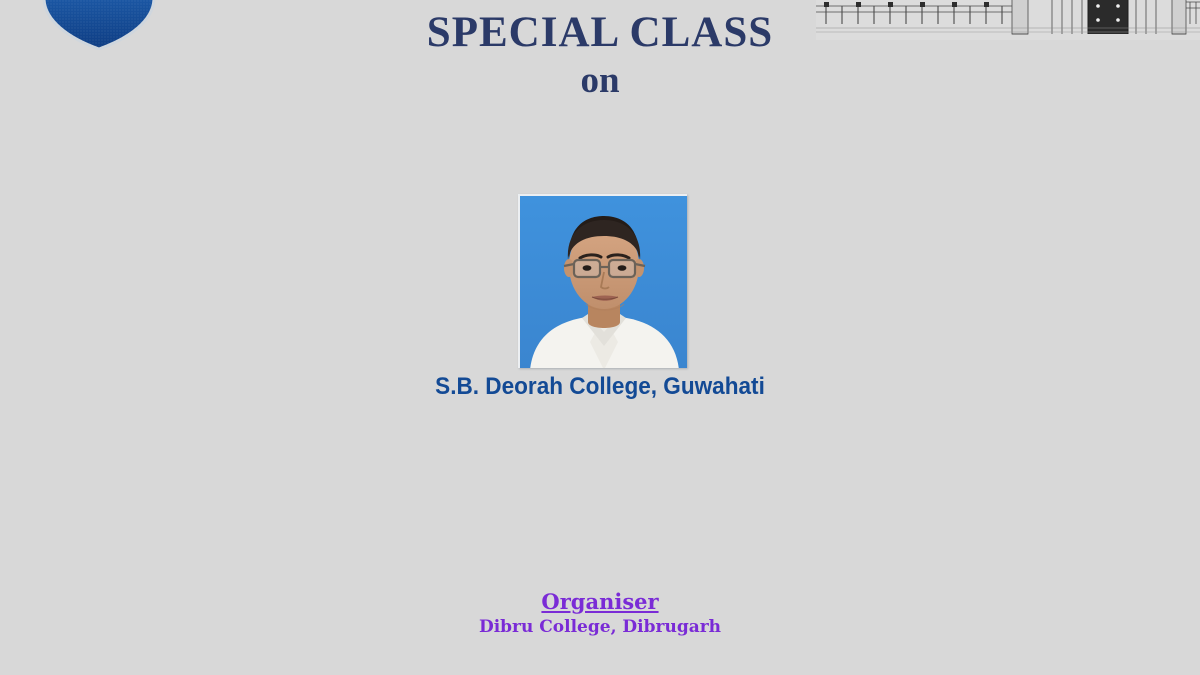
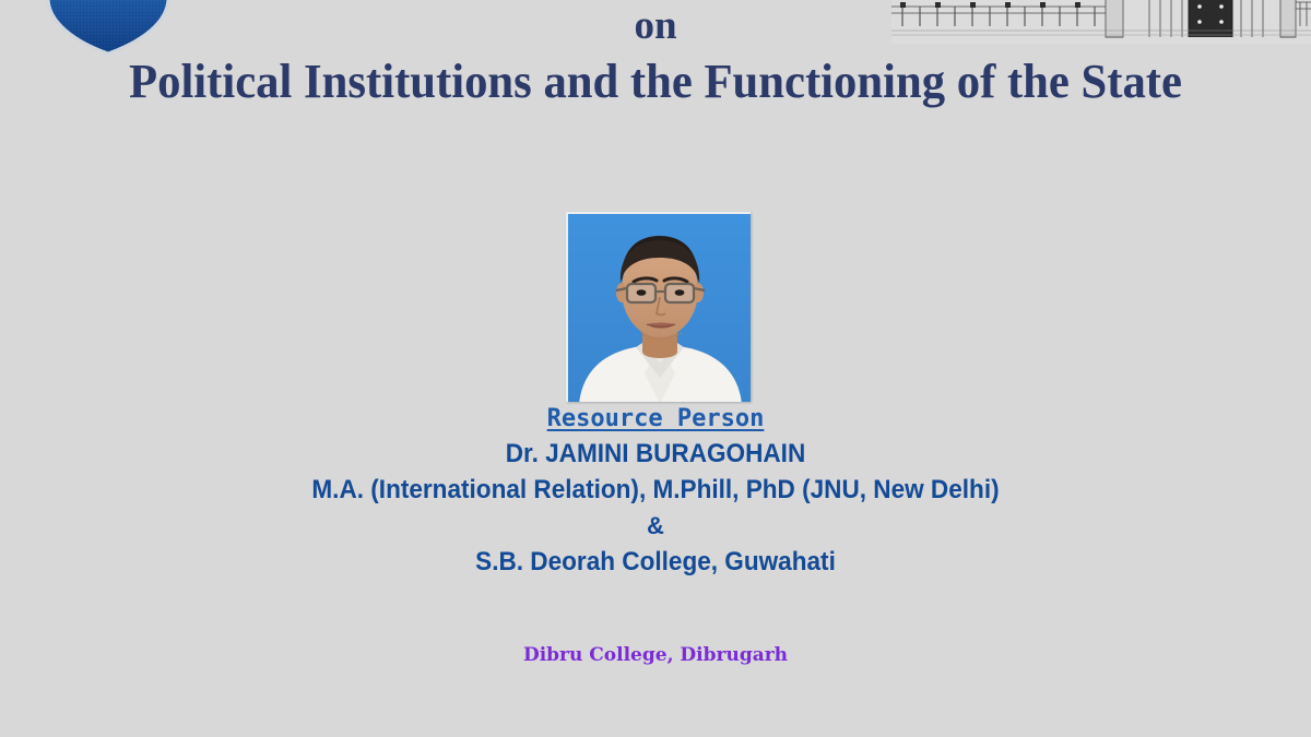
- SPECIAL CLASS
  on
+ Political Institutions and the Functioning of the State
+ Resource Person
+ Dr. JAMINI BURAGOHAIN
+ M.A. (International Relation), M.Phill, PhD (JNU, New Delhi)
+ &
  S.B. Deorah College, Guwahati
- Organiser
  Dibru College, Dibrugarh
